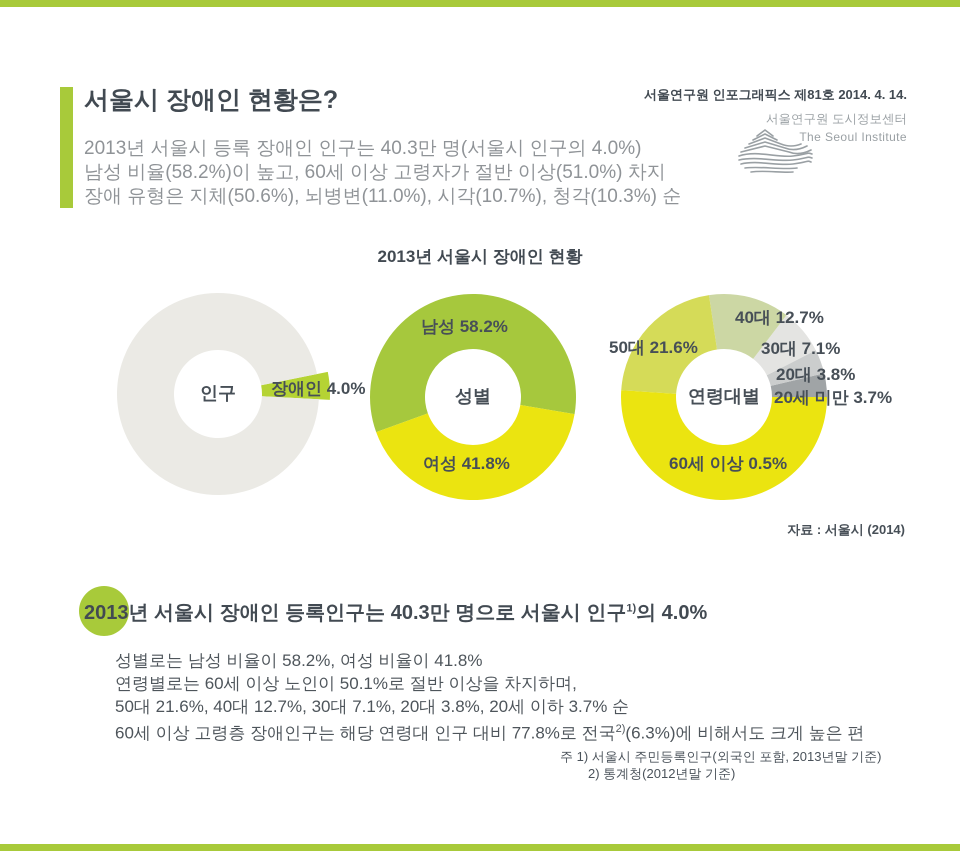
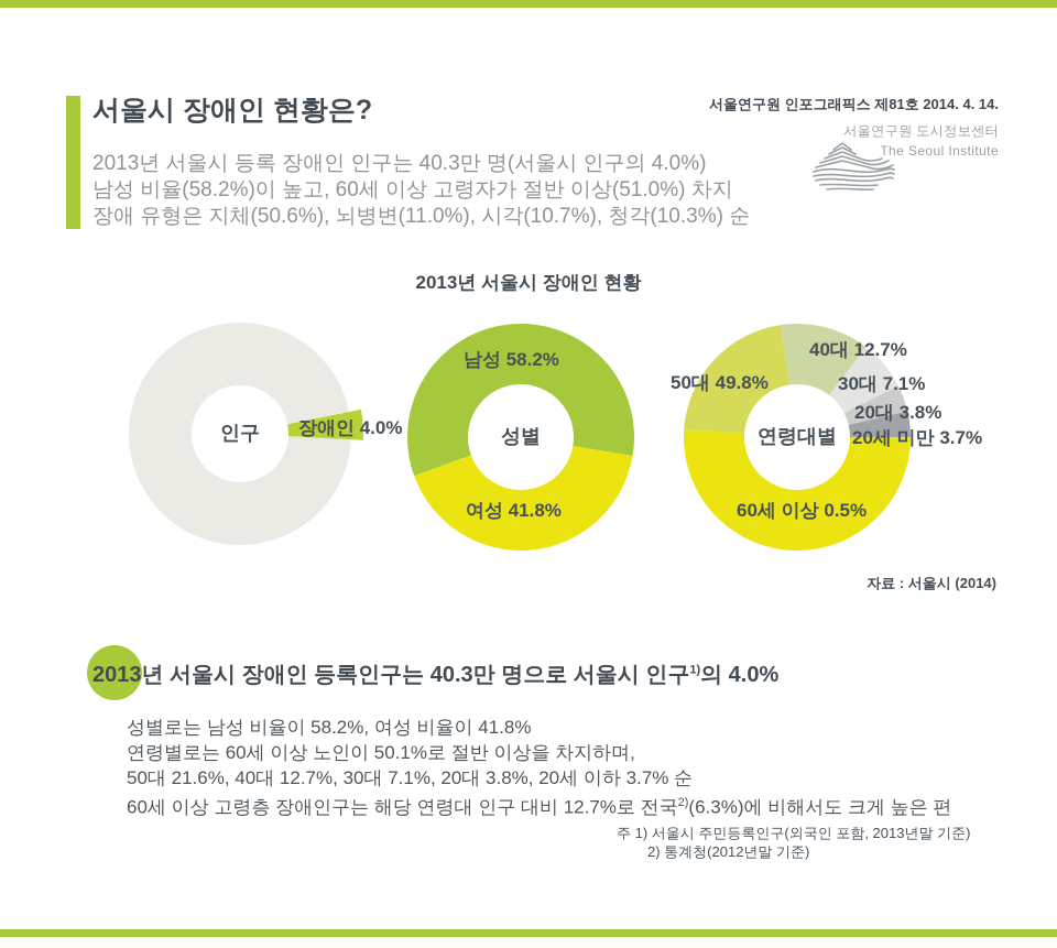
  서울시 장애인 현황은?
  2013년 서울시 등록 장애인 인구는 40.3만 명(서울시 인구의 4.0%)
  남성 비율(58.2%)이 높고, 60세 이상 고령자가 절반 이상(51.0%) 차지
  장애 유형은 지체(50.6%), 뇌병변(11.0%), 시각(10.7%), 청각(10.3%) 순
  서울연구원 인포그래픽스 제81호 2014. 4. 14.
  서울연구원 도시정보센터
  The Seoul Institute
  2013년 서울시 장애인 현황
  인구
  성별
  연령대별
  장애인 4.0%
  남성 58.2%
  여성 41.8%
- 50대 21.6%
+ 50대 49.8%
  40대 12.7%
  30대 7.1%
  20대 3.8%
  20세 미만 3.7%
  60세 이상 0.5%
  자료 : 서울시 (2014)
  2013년 서울시 장애인 등록인구는 40.3만 명으로 서울시 인구1)의 4.0%
  성별로는 남성 비율이 58.2%, 여성 비율이 41.8%
  연령별로는 60세 이상 노인이 50.1%로 절반 이상을 차지하며,
  50대 21.6%, 40대 12.7%, 30대 7.1%, 20대 3.8%, 20세 이하 3.7% 순
- 60세 이상 고령층 장애인구는 해당 연령대 인구 대비 77.8%로 전국2)(6.3%)에 비해서도 크게 높은 편
+ 60세 이상 고령층 장애인구는 해당 연령대 인구 대비 12.7%로 전국2)(6.3%)에 비해서도 크게 높은 편
  주 1) 서울시 주민등록인구(외국인 포함, 2013년말 기준)
  2) 통계청(2012년말 기준)
